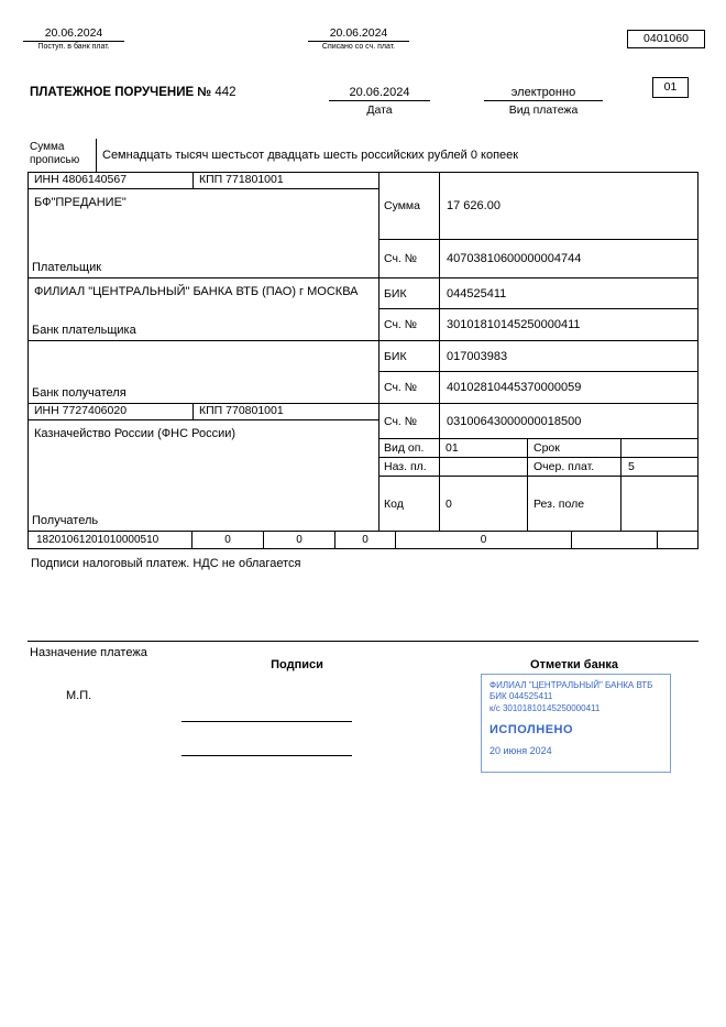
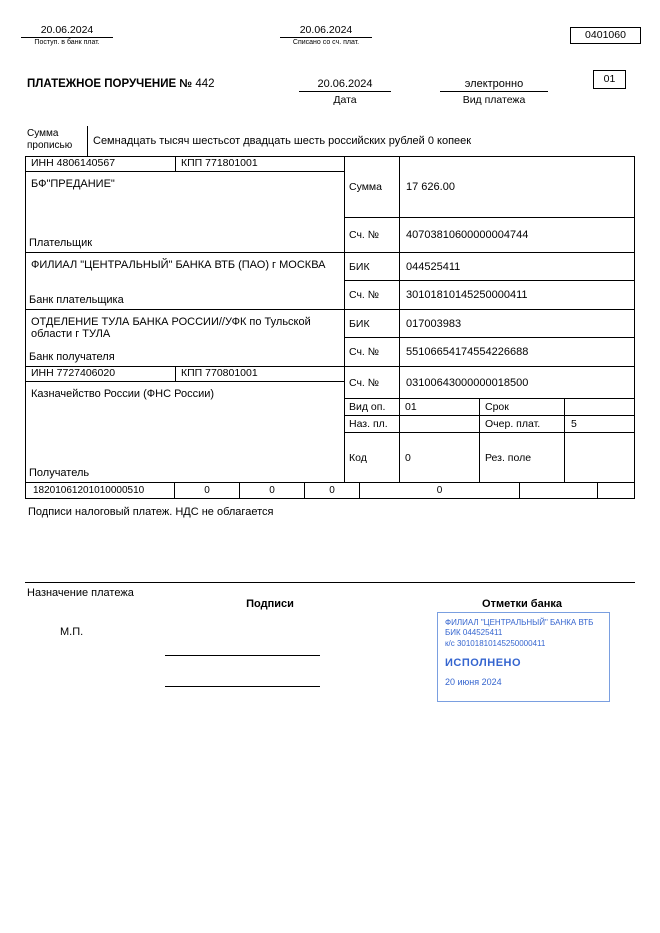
  20.06.2024
  20.06.2024
  0401060
  ПЛАТЕЖНОЕ ПОРУЧЕНИЕ № 442
  20.06.2024
  Дата
  электронно
  Вид платежа
  01
  Сумма
  прописью
  Семнадцать тысяч шестьсот двадцать шесть российских рублей 0 копеек
  ИНН 4806140567
  КПП 771801001
  БФ"ПРЕДАНИЕ"
  Плательщик
  ФИЛИАЛ "ЦЕНТРАЛЬНЫЙ" БАНКА ВТБ (ПАО) г МОСКВА
  Банк плательщика
+ ОТДЕЛЕНИЕ ТУЛА БАНКА РОССИИ//УФК по Тульской области г ТУЛА
  Банк получателя
  ИНН 7727406020
  КПП 770801001
  Казначейство России (ФНС России)
  Получатель
  Сумма
  17 626.00
  Сч. №
  40703810600000004744
  БИК
  044525411
  Сч. №
  30101810145250000411
  БИК
  017003983
  Сч. №
- 40102810445370000059
+ 55106654174554226688
  Сч. №
  03100643000000018500
  Вид оп.
  01
  Срок
  Наз. пл.
  Очер. плат.
  5
  Код
  0
  Рез. поле
  18201061201010000510
  0
  0
  0
  0
  Подписи налоговый платеж. НДС не облагается
  Назначение платежа
  Подписи
  Отметки банка
  М.П.
  ФИЛИАЛ "ЦЕНТРАЛЬНЫЙ" БАНКА ВТБ
  БИК 044525411
  к/с 30101810145250000411
  ИСПОЛНЕНО
  20 июня 2024
